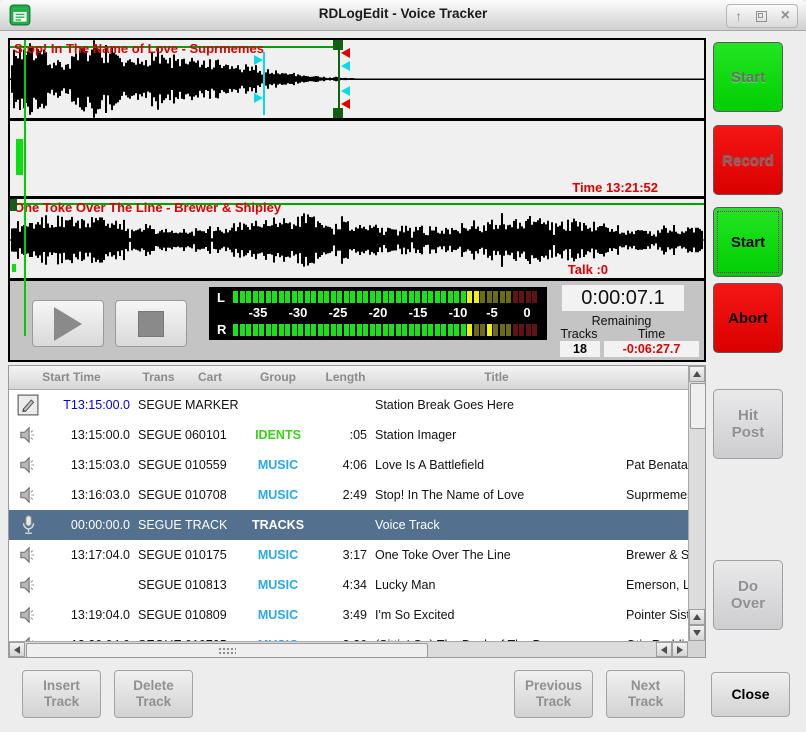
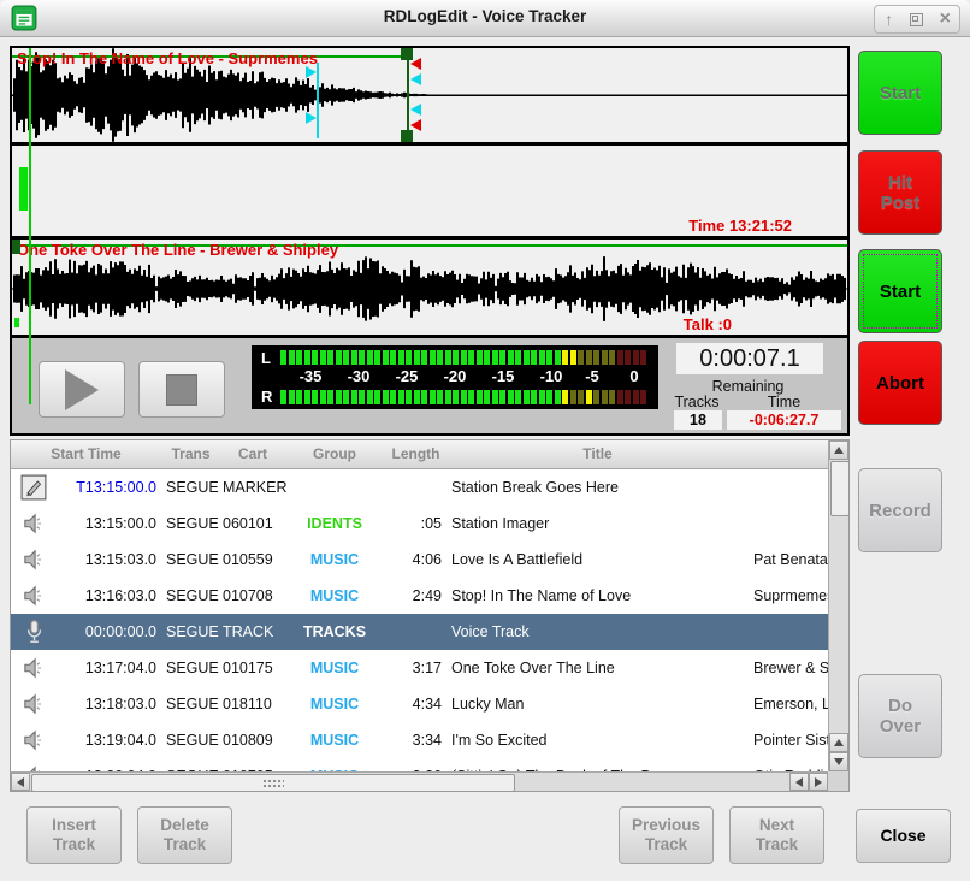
  RDLogEdit - Voice Tracker
  ↑
  ×
  Sop! In The Name of Love - Suprmemes
  Time 13:21:52
  One Toke Over The Line - Brewer & Shipley
  Talk :0
  L
  R
  -35
  -30
  -25
  -20
  -15
  -10
  -5
  0
  0:00:07.1
  Remaining
  Tracks
  Time
  18
  -0:06:27.7
  Start Time
  Trans
  Cart
  Group
  Length
  Title
  T13:15:00.0
  SEGUE
  MARKER
  Station Break Goes Here
  13:15:00.0
  SEGUE
  060101
  IDENTS
  :05
  Station Imager
  13:15:03.0
  SEGUE
  010559
  MUSIC
  4:06
  Love Is A Battlefield
  Pat Benata
  13:16:03.0
  SEGUE
  010708
  MUSIC
  2:49
  Stop! In The Name of Love
  Suprmeme
  00:00:00.0
  SEGUE
  TRACK
  TRACKS
  Voice Track
  13:17:04.0
  SEGUE
  010175
  MUSIC
  3:17
  One Toke Over The Line
+ 13:18:03.0
  SEGUE
- 010813
+ 018110
  MUSIC
  4:34
  Lucky Man
  Emerson, L
  13:19:04.0
  SEGUE
  010809
  MUSIC
- 3:49
+ 3:34
  I'm So Excited
  Pointer Sis
  Start
- Record
+ Hit Post
  Start
  Abort
- Hit Post
+ Record
  Do Over
  Insert Track
  Delete Track
  Previous Track
  Next Track
  Close
